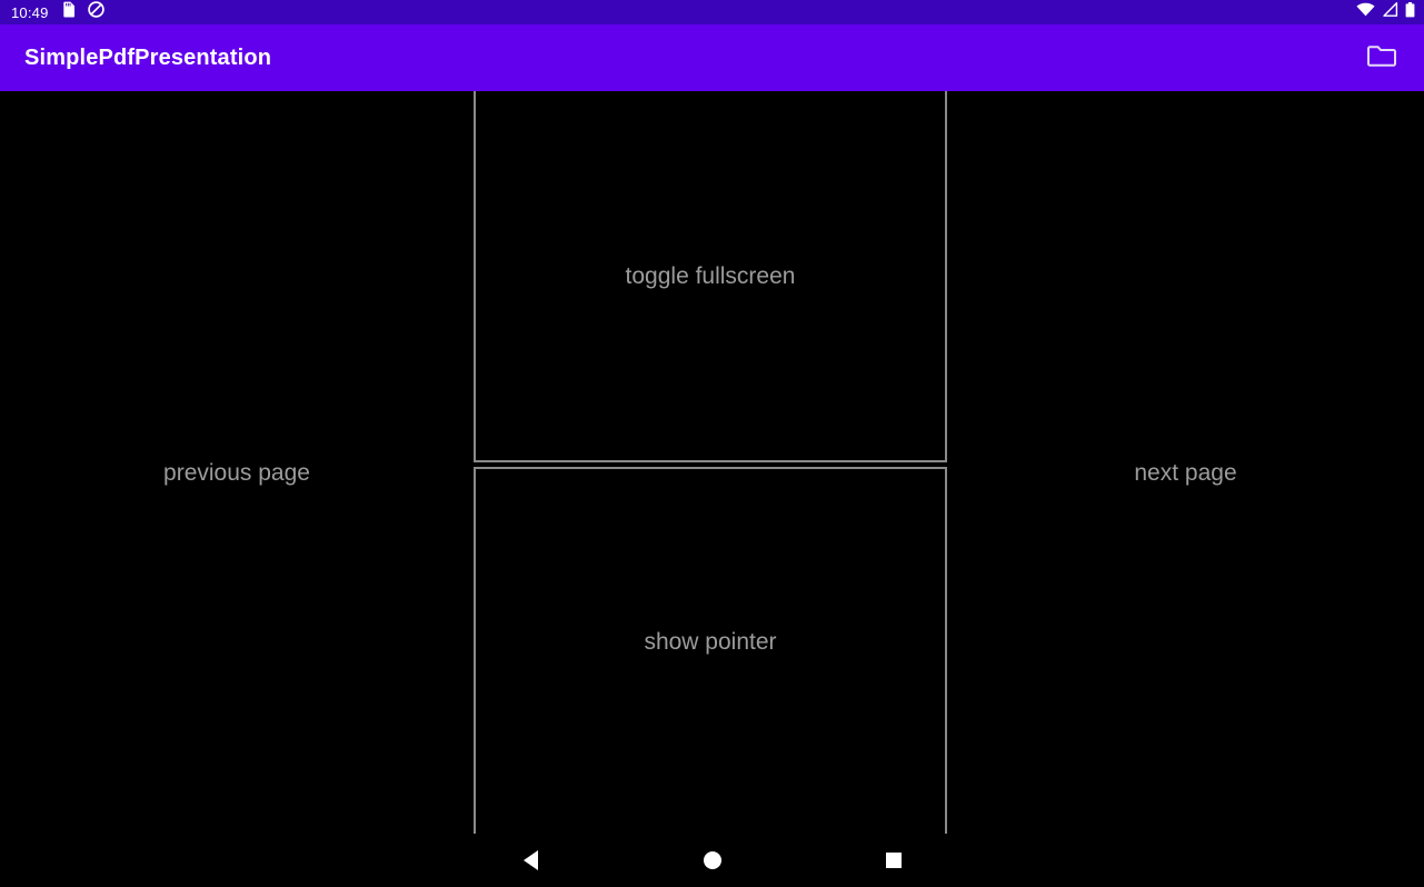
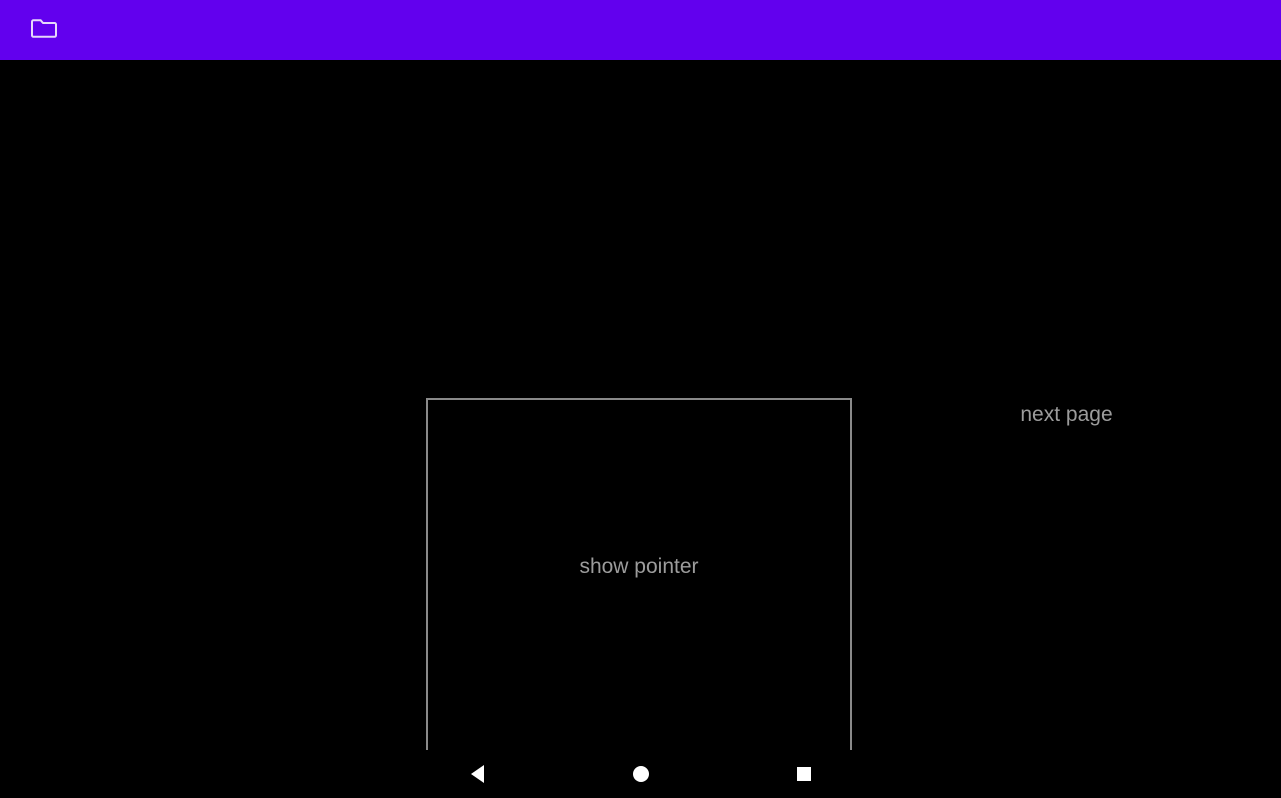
- 10:49
- SimplePdfPresentation
- previous page
- toggle fullscreen
  show pointer
  next page
